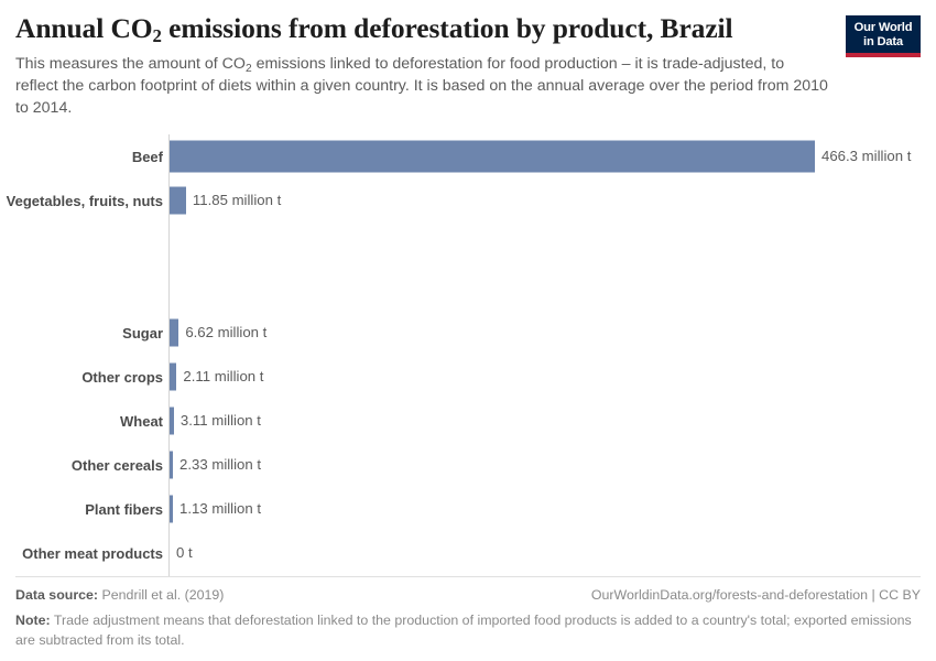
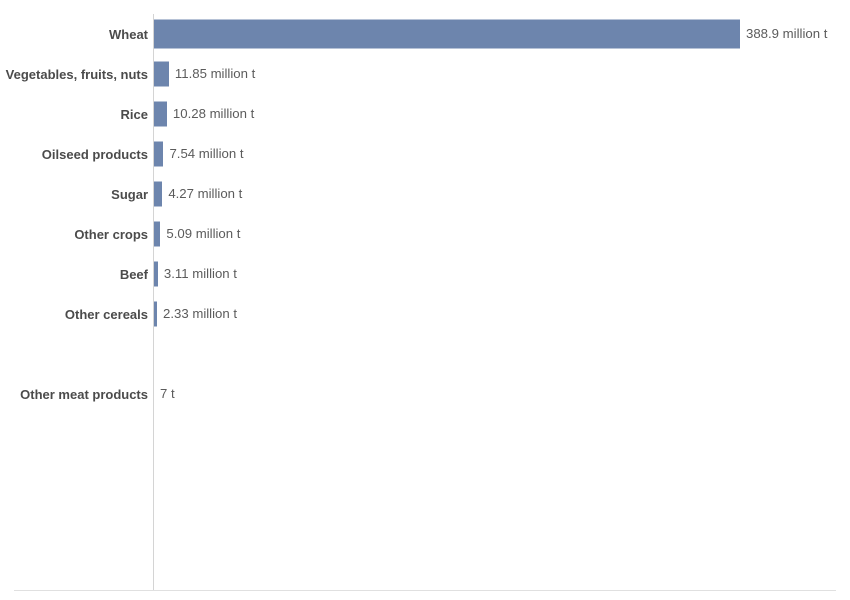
- Annual CO2 emissions from deforestation by product, Brazil
- This measures the amount of CO2 emissions linked to deforestation for food production – it is trade-adjusted, to reflect the carbon footprint of diets within a given country. It is based on the annual average over the period from 2010 to 2014.
- Our World
- in Data
- Beef
+ Wheat
- 466.3 million t
+ 388.9 million t
  Vegetables, fruits, nuts
  11.85 million t
+ Rice
+ 10.28 million t
+ Oilseed products
+ 7.54 million t
  Sugar
- 6.62 million t
+ 4.27 million t
  Other crops
- 2.11 million t
+ 5.09 million t
- Wheat
+ Beef
  3.11 million t
  Other cereals
  2.33 million t
- Plant fibers
- 1.13 million t
  Other meat products
- 0 t
+ 7 t
- Data source: Pendrill et al. (2019)
- OurWorldinData.org/forests-and-deforestation | CC BY
- Note: Trade adjustment means that deforestation linked to the production of imported food products is added to a country's total; exported emissions are subtracted from its total.
